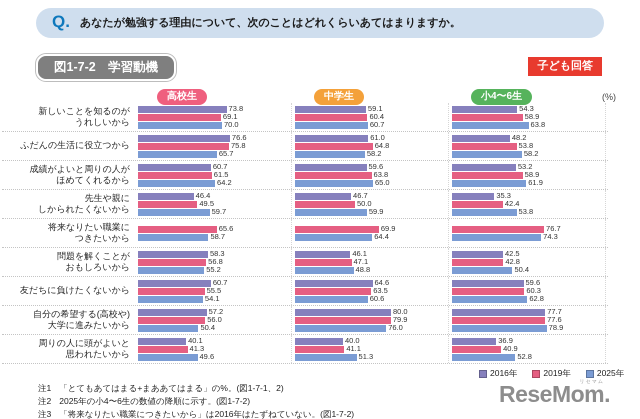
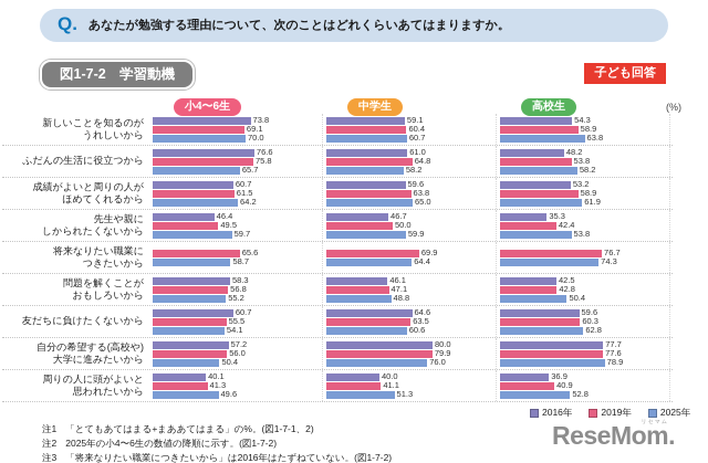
  Q.
  あなたが勉強する理由について、次のことはどれくらいあてはまりますか。
  図1-7-2 学習動機
  子ども回答
- 高校生
+ 小4〜6生
  中学生
- 小4〜6生
+ 高校生
  (%)
  新しいことを知るのが
  うれしいから
  73.8
  69.1
  70.0
  59.1
  60.4
  60.7
  54.3
  58.9
  63.8
  ふだんの生活に役立つから
  76.6
  75.8
  65.7
  61.0
  64.8
  58.2
  48.2
  53.8
  58.2
  成績がよいと周りの人が
  ほめてくれるから
  60.7
  61.5
  64.2
  59.6
  63.8
  65.0
  53.2
  58.9
  61.9
  先生や親に
  しかられたくないから
  46.4
  49.5
  59.7
  46.7
  50.0
  59.9
  35.3
  42.4
  53.8
  将来なりたい職業に
  つきたいから
  65.6
  58.7
  69.9
  64.4
  76.7
  74.3
  問題を解くことが
  おもしろいから
  58.3
  56.8
  55.2
  46.1
  47.1
  48.8
  42.5
  42.8
  50.4
  友だちに負けたくないから
  60.7
  55.5
  54.1
  64.6
  63.5
  60.6
  59.6
  60.3
  62.8
  自分の希望する(高校や)
  大学に進みたいから
  57.2
  56.0
  50.4
  80.0
  79.9
  76.0
  77.7
  77.6
  78.9
  周りの人に頭がよいと
  思われたいから
  40.1
  41.3
  49.6
  40.0
  41.1
  51.3
  36.9
  40.9
  52.8
  2016年
  2019年
  2025年
  注1 「とてもあてはまる+まああてはまる」の%。(図1-7-1、2)
  注2 2025年の小4〜6生の数値の降順に示す。(図1-7-2)
  注3 「将来なりたい職業につきたいから」は2016年はたずねていない。(図1-7-2)
  ReseMom.
